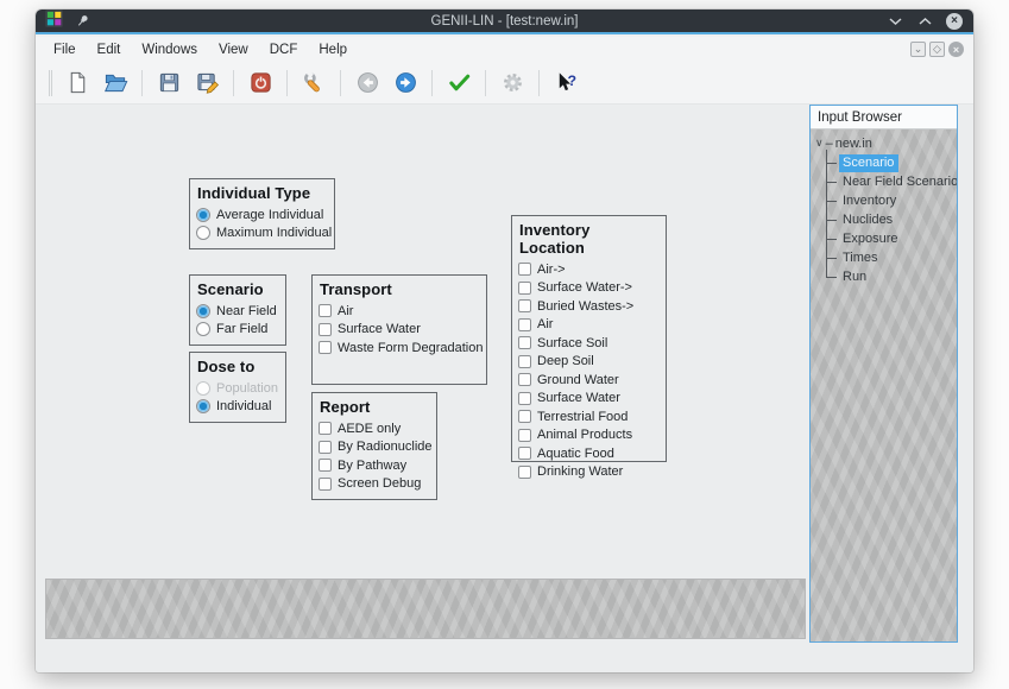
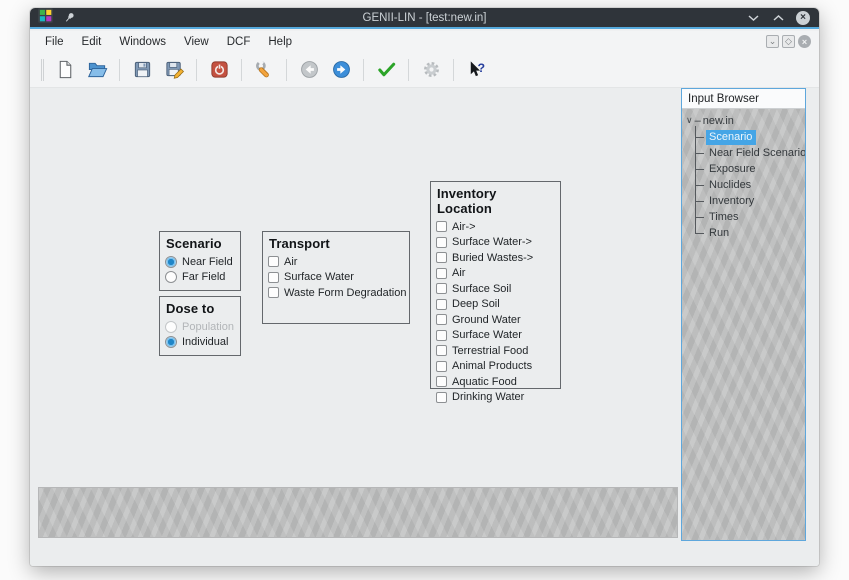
  GENII-LIN - [test:new.in]
  ×
  File
  Edit
  Windows
  View
  DCF
  Help
  ⌄
  ◇
  ×
  ?
- Individual Type
- Average Individual
- Maximum Individual
  Scenario
  Near Field
  Far Field
  Dose to
  Population
  Individual
  Transport
  Air
  Surface Water
  Waste Form Degradation
- Report
- AEDE only
- By Radionuclide
- By Pathway
- Screen Debug
  Inventory Location
  Air->
  Surface Water->
  Buried Wastes->
  Air
  Surface Soil
  Deep Soil
  Ground Water
  Surface Water
  Terrestrial Food
  Animal Products
  Aquatic Food
  Drinking Water
  Input Browser
  ∨
  –
  new.in
  Scenario
  Near Field Scenario
- Inventory
+ Exposure
  Nuclides
- Exposure
+ Inventory
  Times
  Run
